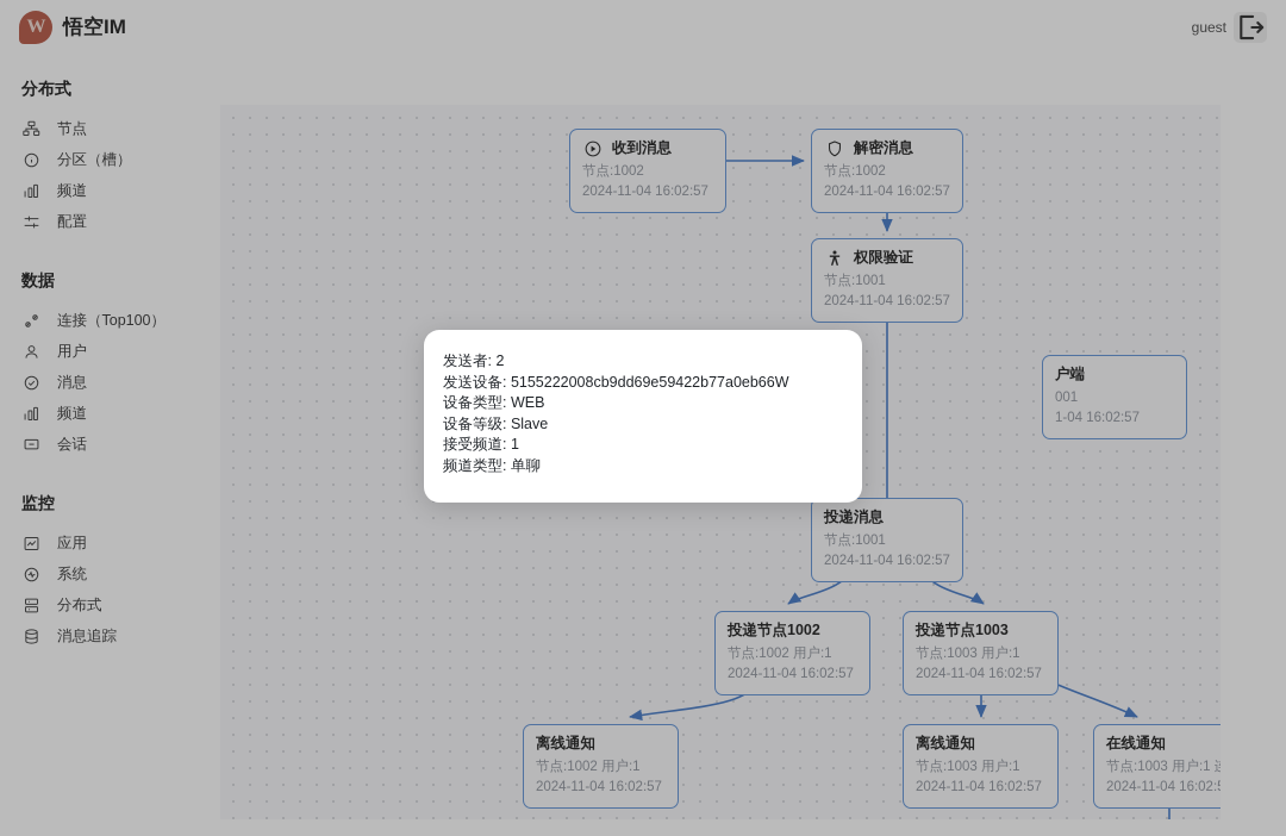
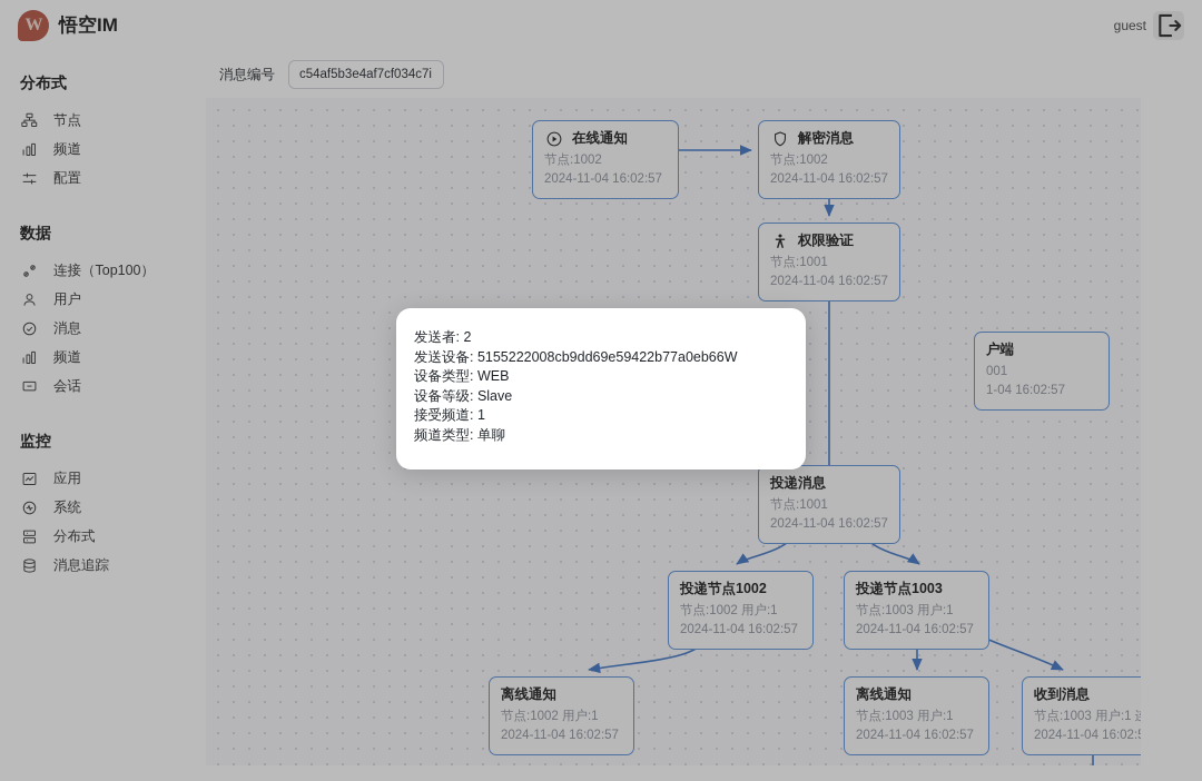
  W
  悟空IM
  guest
  分布式
  节点
- 分区（槽）
  频道
  配置
  数据
  连接（Top100）
  用户
  消息
  频道
  会话
  监控
  应用
  系统
  分布式
  消息追踪
+ 消息编号
+ c54af5b3e4af7cf034c7i
- 收到消息
+ 在线通知
  节点:1002
  2024-11-04 16:02:57
  解密消息
  节点:1002
  2024-11-04 16:02:57
  权限验证
  节点:1001
  2024-11-04 16:02:57
  户端
  001
  1-04 16:02:57
  投递消息
  节点:1001
  2024-11-04 16:02:57
  投递节点1002
  节点:1002 用户:1
  2024-11-04 16:02:57
  投递节点1003
  节点:1003 用户:1
  2024-11-04 16:02:57
  离线通知
  节点:1002 用户:1
  2024-11-04 16:02:57
  离线通知
  节点:1003 用户:1
  2024-11-04 16:02:57
- 在线通知
+ 收到消息
  节点:1003 用户:1
  2024-11-04 16:02:
  发送者: 2
  发送设备: 5155222008cb9dd69e59422b77a0eb66W
  设备类型: WEB
  设备等级: Slave
  接受频道: 1
  频道类型: 单聊
